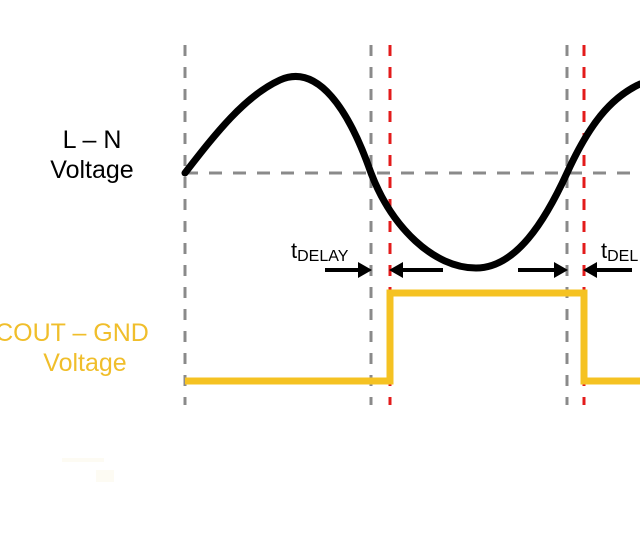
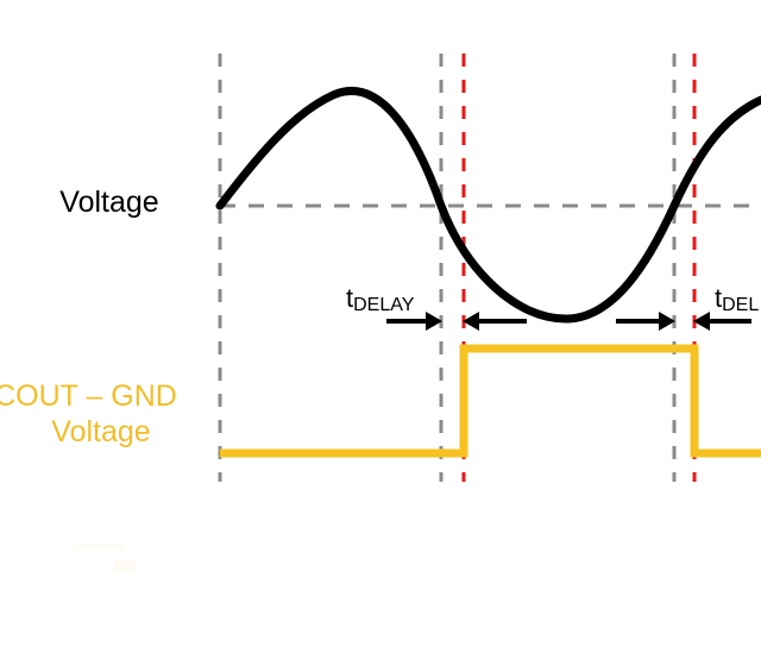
- L – N
  Voltage
  COUT – GND
  Voltage
  tDELAY
  tDEL
